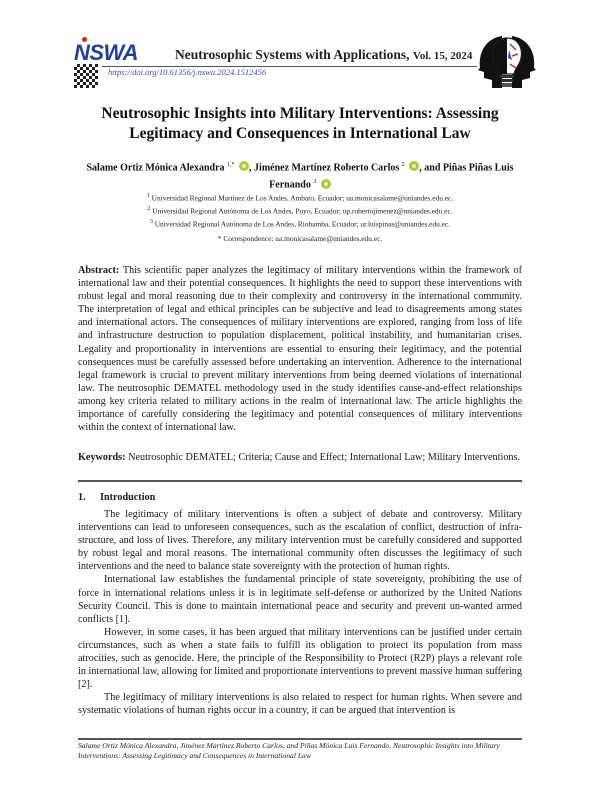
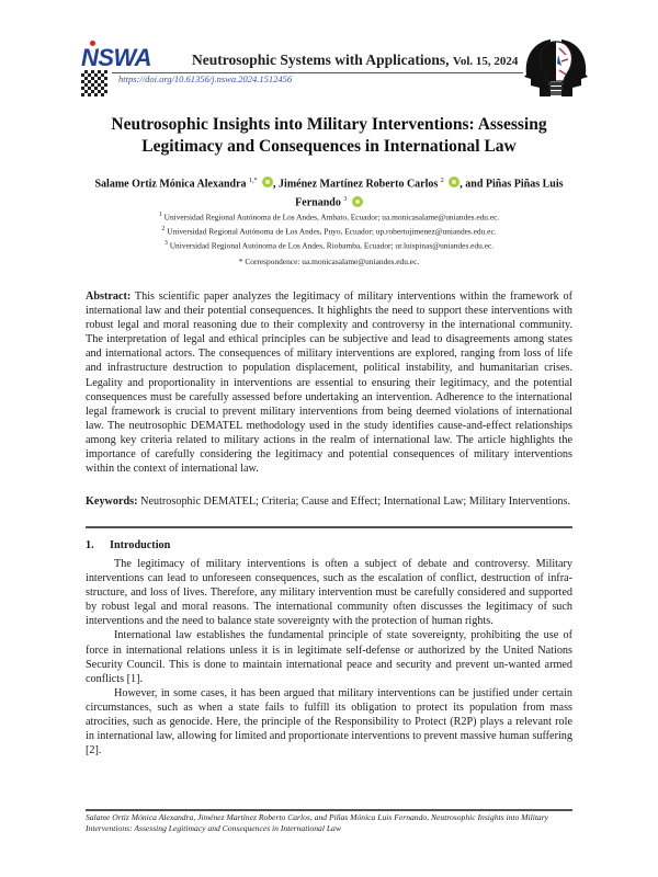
  NSWA
  Neutrosophic Systems with Applications, Vol. 15, 2024
  https://doi.org/10.61356/j.nswa.2024.1512456
  Neutrosophic Insights into Military Interventions: Assessing
  Legitimacy and Consequences in International Law
  Salame Ortiz Mónica Alexandra , Jiménez Martínez Roberto Carlos , and Piñas Piñas Luis
  Fernando
- Universidad Regional Martínez de Los Andes, Ambato, Ecuador; ua.monicasalame@uniandes.edu.ec.
+ Universidad Regional Autónoma de Los Andes, Ambato, Ecuador; ua.monicasalame@uniandes.edu.ec.
  Universidad Regional Autónoma de Los Andes, Puyo, Ecuador; up.robertojimenez@uniandes.edu.ec.
  Universidad Regional Autónoma de Los Andes, Riobamba, Ecuador; ur.luispinas@uniandes.edu.ec.
  * Correspondence: ua.monicasalame@uniandes.edu.ec.
  Abstract: This scientific paper analyzes the legitimacy of military interventions within the framework of international law and their potential consequences. It highlights the need to support these interventions with robust legal and moral reasoning due to their complexity and controversy in the international community. The interpretation of legal and ethical principles can be subjective and lead to disagreements among states and international actors. The consequences of military interventions are explored, ranging from loss of life and infrastructure destruction to population displacement, political instability, and humanitarian crises. Legality and proportionality in interventions are essential to ensuring their legitimacy, and the potential consequences must be carefully assessed before undertaking an intervention. Adherence to the international legal framework is crucial to prevent military interventions from being deemed violations of international law. The neutrosophic DEMATEL methodology used in the study identifies cause-and-effect relationships among key criteria related to military actions in the realm of international law. The article highlights the importance of carefully considering the legitimacy and potential consequences of military interventions within the context of international law.
  Keywords: Neutrosophic DEMATEL; Criteria; Cause and Effect; International Law; Military Interventions.
  1. Introduction
  The legitimacy of military interventions is often a subject of debate and controversy. Military interventions can lead to unforeseen consequences, such as the escalation of conflict, destruction of infra-structure, and loss of lives. Therefore, any military intervention must be carefully considered and supported by robust legal and moral reasons. The international community often discusses the legitimacy of such interventions and the need to balance state sovereignty with the protection of human rights.
  International law establishes the fundamental principle of state sovereignty, prohibiting the use of force in international relations unless it is in legitimate self-defense or authorized by the United Nations Security Council. This is done to maintain international peace and security and prevent un-wanted armed conflicts [1].
  However, in some cases, it has been argued that military interventions can be justified under certain circumstances, such as when a state fails to fulfill its obligation to protect its population from mass atrocities, such as genocide. Here, the principle of the Responsibility to Protect (R2P) plays a relevant role in international law, allowing for limited and proportionate interventions to prevent massive human suffering [2].
- The legitimacy of military interventions is also related to respect for human rights. When severe and systematic violations of human rights occur in a country, it can be argued that intervention is
  Salame Ortiz Mónica Alexandra, Jiménez Martínez Roberto Carlos, and Piñas Mónica Luis Fernando, Neutrosophic Insights into Military Interventions: Assessing Legitimacy and Consequences in International Law
